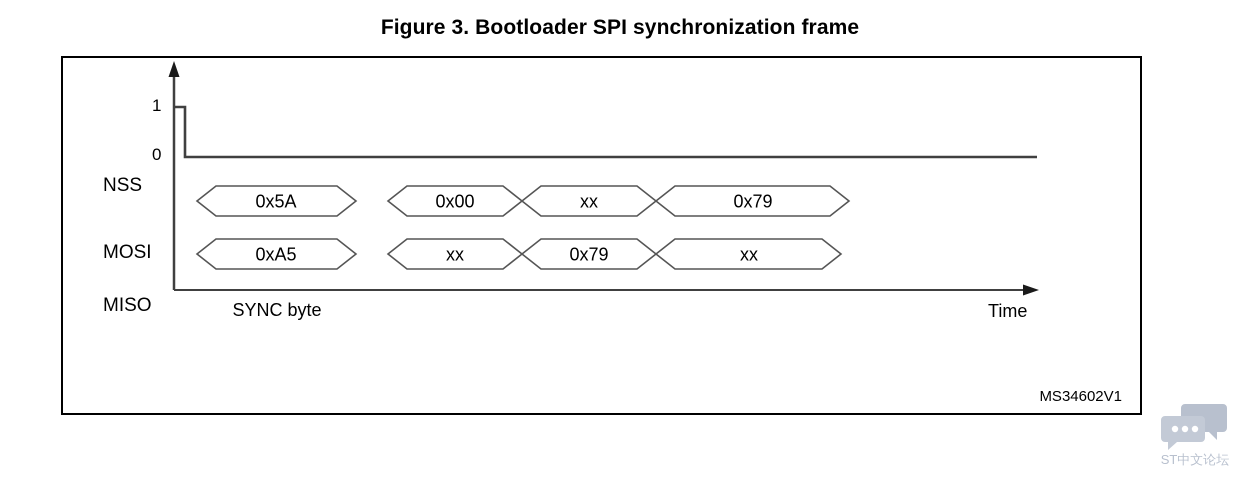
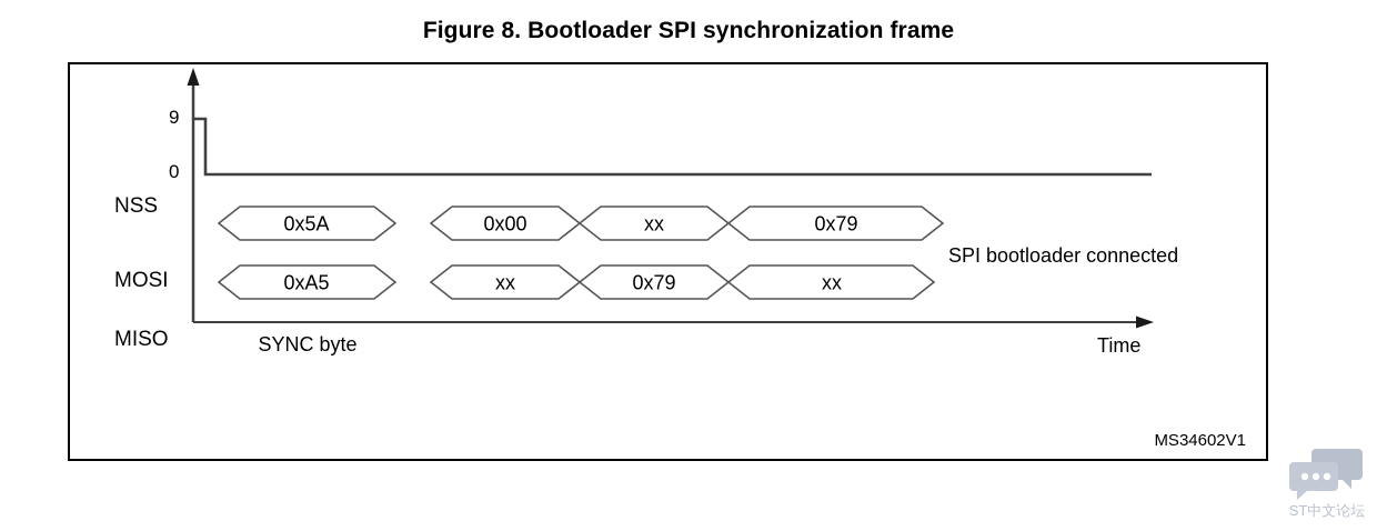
- Figure 3. Bootloader SPI synchronization frame
+ Figure 8. Bootloader SPI synchronization frame
  NSS
  MOSI
  MISO
- 1
+ 9
  0
  0x5A
  0x00
  xx
  0x79
  0xA5
  xx
  0x79
  xx
  SYNC byte
  Time
+ SPI bootloader connected
  MS34602V1
  ST中文论坛
